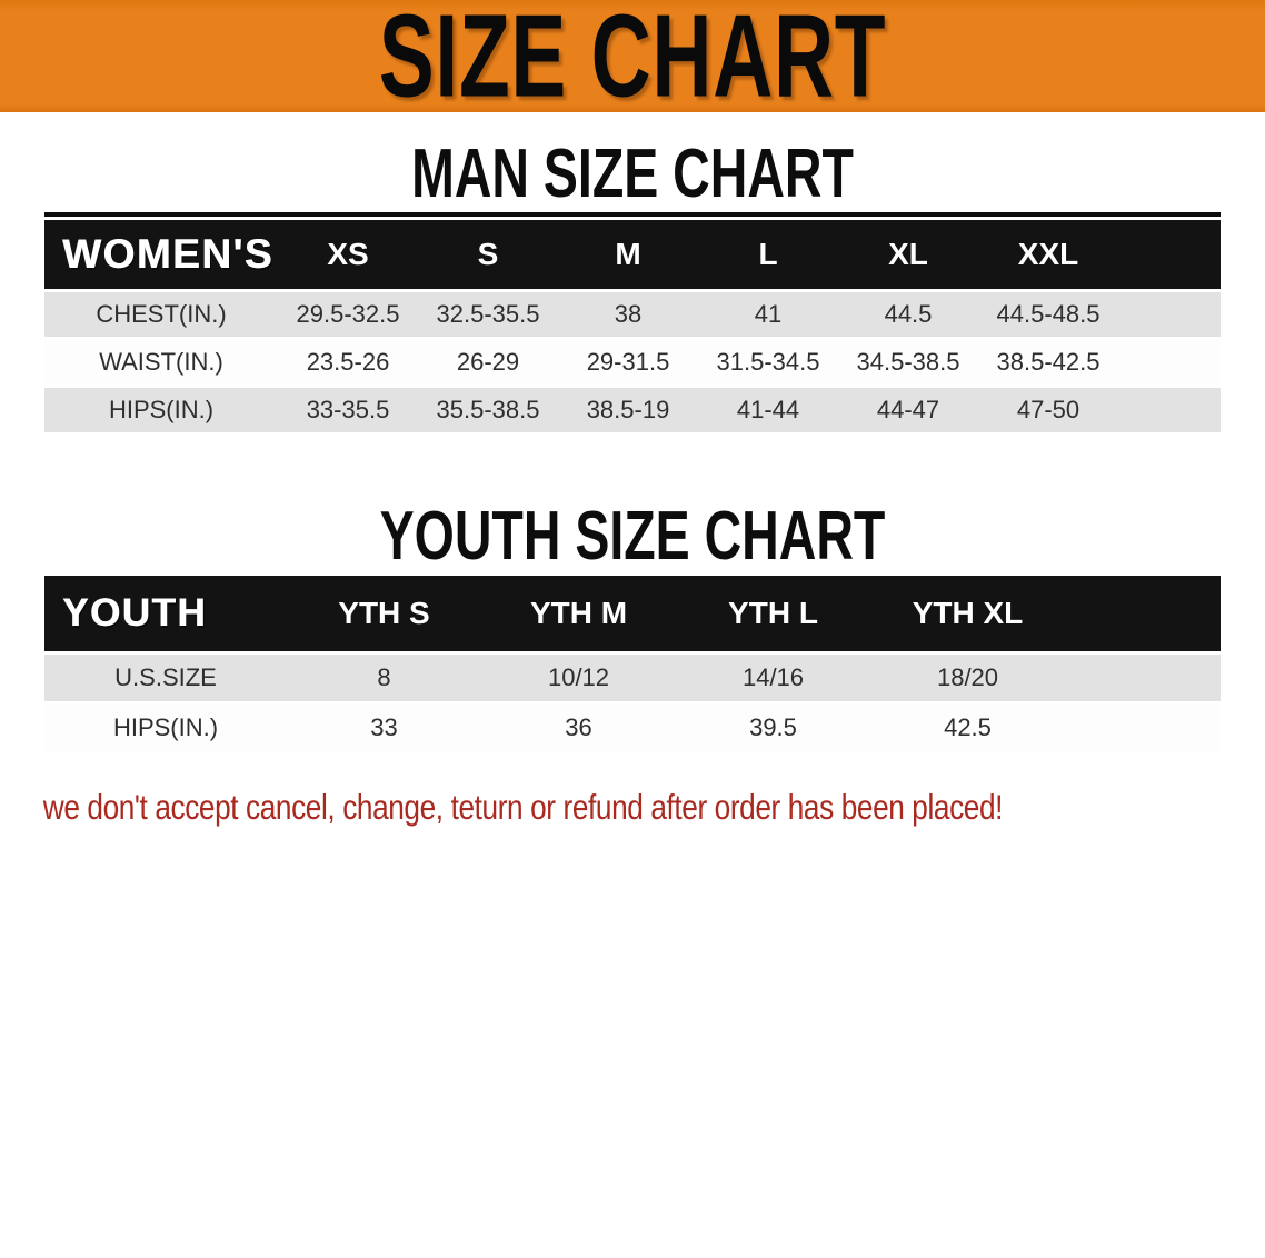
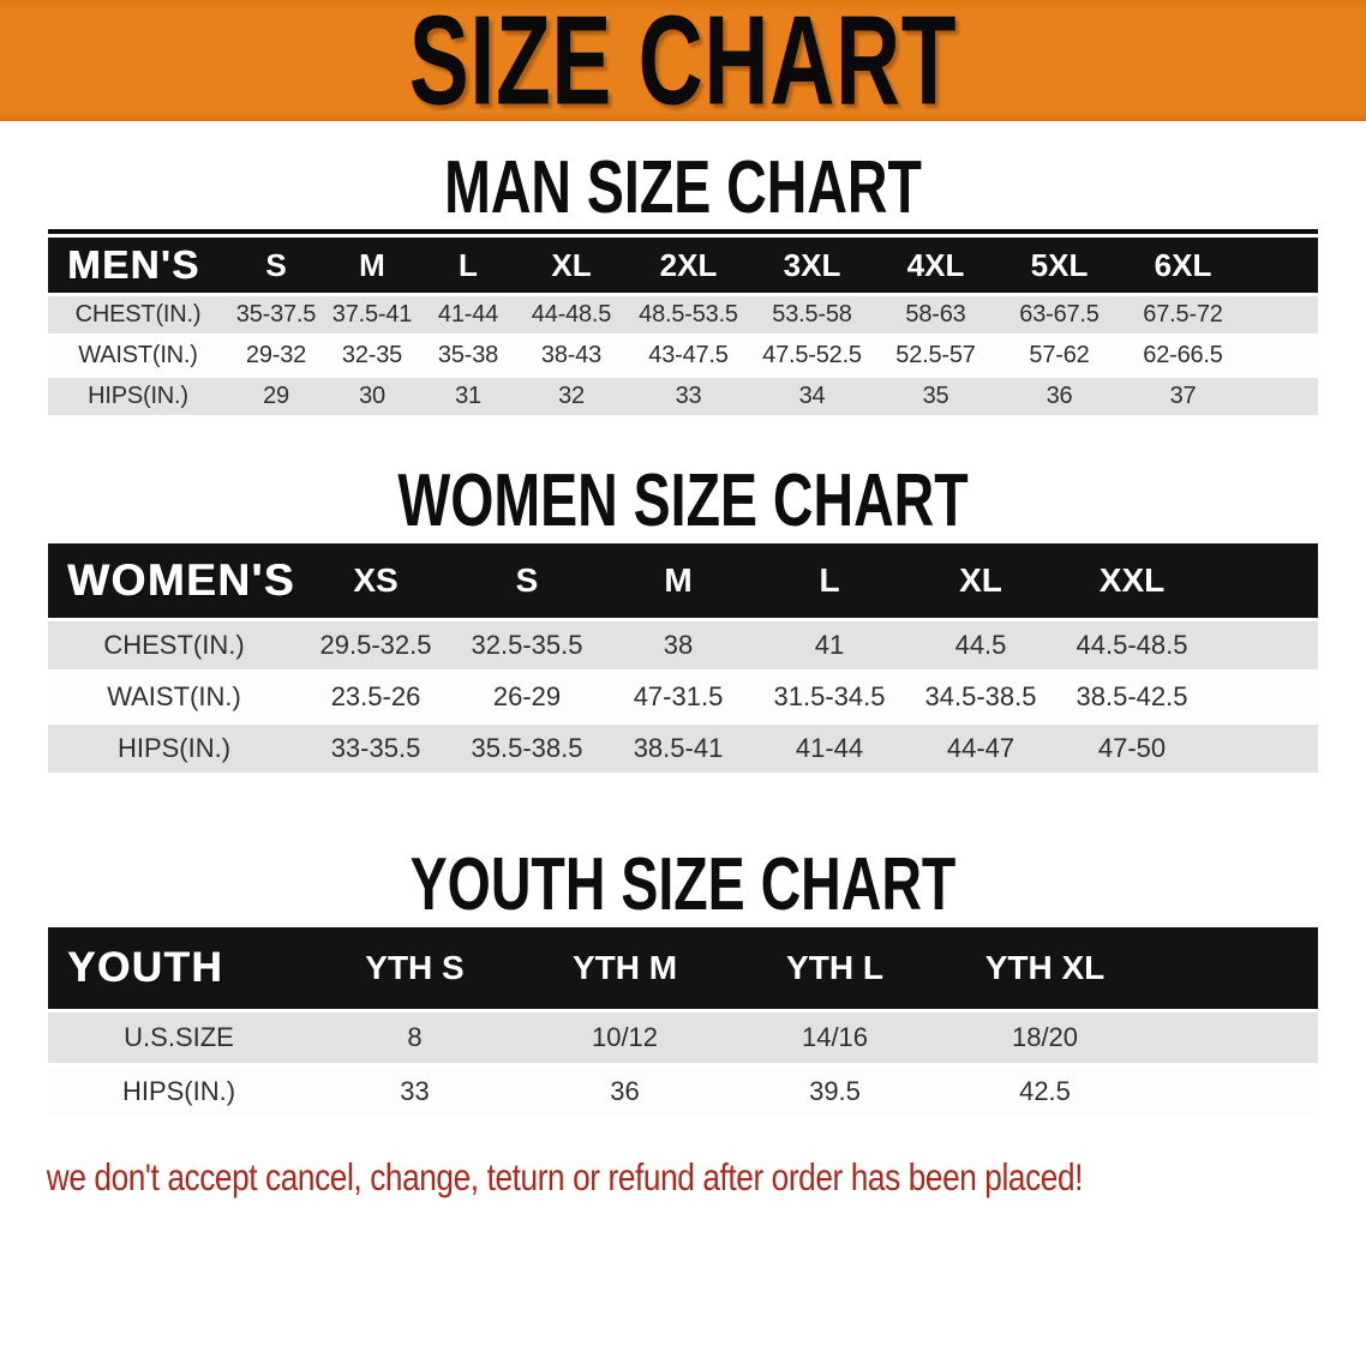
  SIZE CHART
  MAN SIZE CHART
+ MEN'S	S	M	L	XL	2XL	3XL	4XL	5XL	6XL
+ CHEST(IN.)	35-37.5	37.5-41	41-44	44-48.5	48.5-53.5	53.5-58	58-63	63-67.5	67.5-72
+ WAIST(IN.)	29-32	32-35	35-38	38-43	43-47.5	47.5-52.5	52.5-57	57-62	62-66.5
+ HIPS(IN.)	29	30	31	32	33	34	35	36	37
+ WOMEN SIZE CHART
  WOMEN'S	XS	S	M	L	XL	XXL
  CHEST(IN.)	29.5-32.5	32.5-35.5	38	41	44.5	44.5-48.5
- WAIST(IN.)	23.5-26	26-29	29-31.5	31.5-34.5	34.5-38.5	38.5-42.5
+ WAIST(IN.)	23.5-26	26-29	47-31.5	31.5-34.5	34.5-38.5	38.5-42.5
- HIPS(IN.)	33-35.5	35.5-38.5	38.5-19	41-44	44-47	47-50
+ HIPS(IN.)	33-35.5	35.5-38.5	38.5-41	41-44	44-47	47-50
  YOUTH SIZE CHART
  YOUTH	YTH S	YTH M	YTH L	YTH XL
  U.S.SIZE	8	10/12	14/16	18/20
  HIPS(IN.)	33	36	39.5	42.5
  we don't accept cancel, change, teturn or refund after order has been placed!
